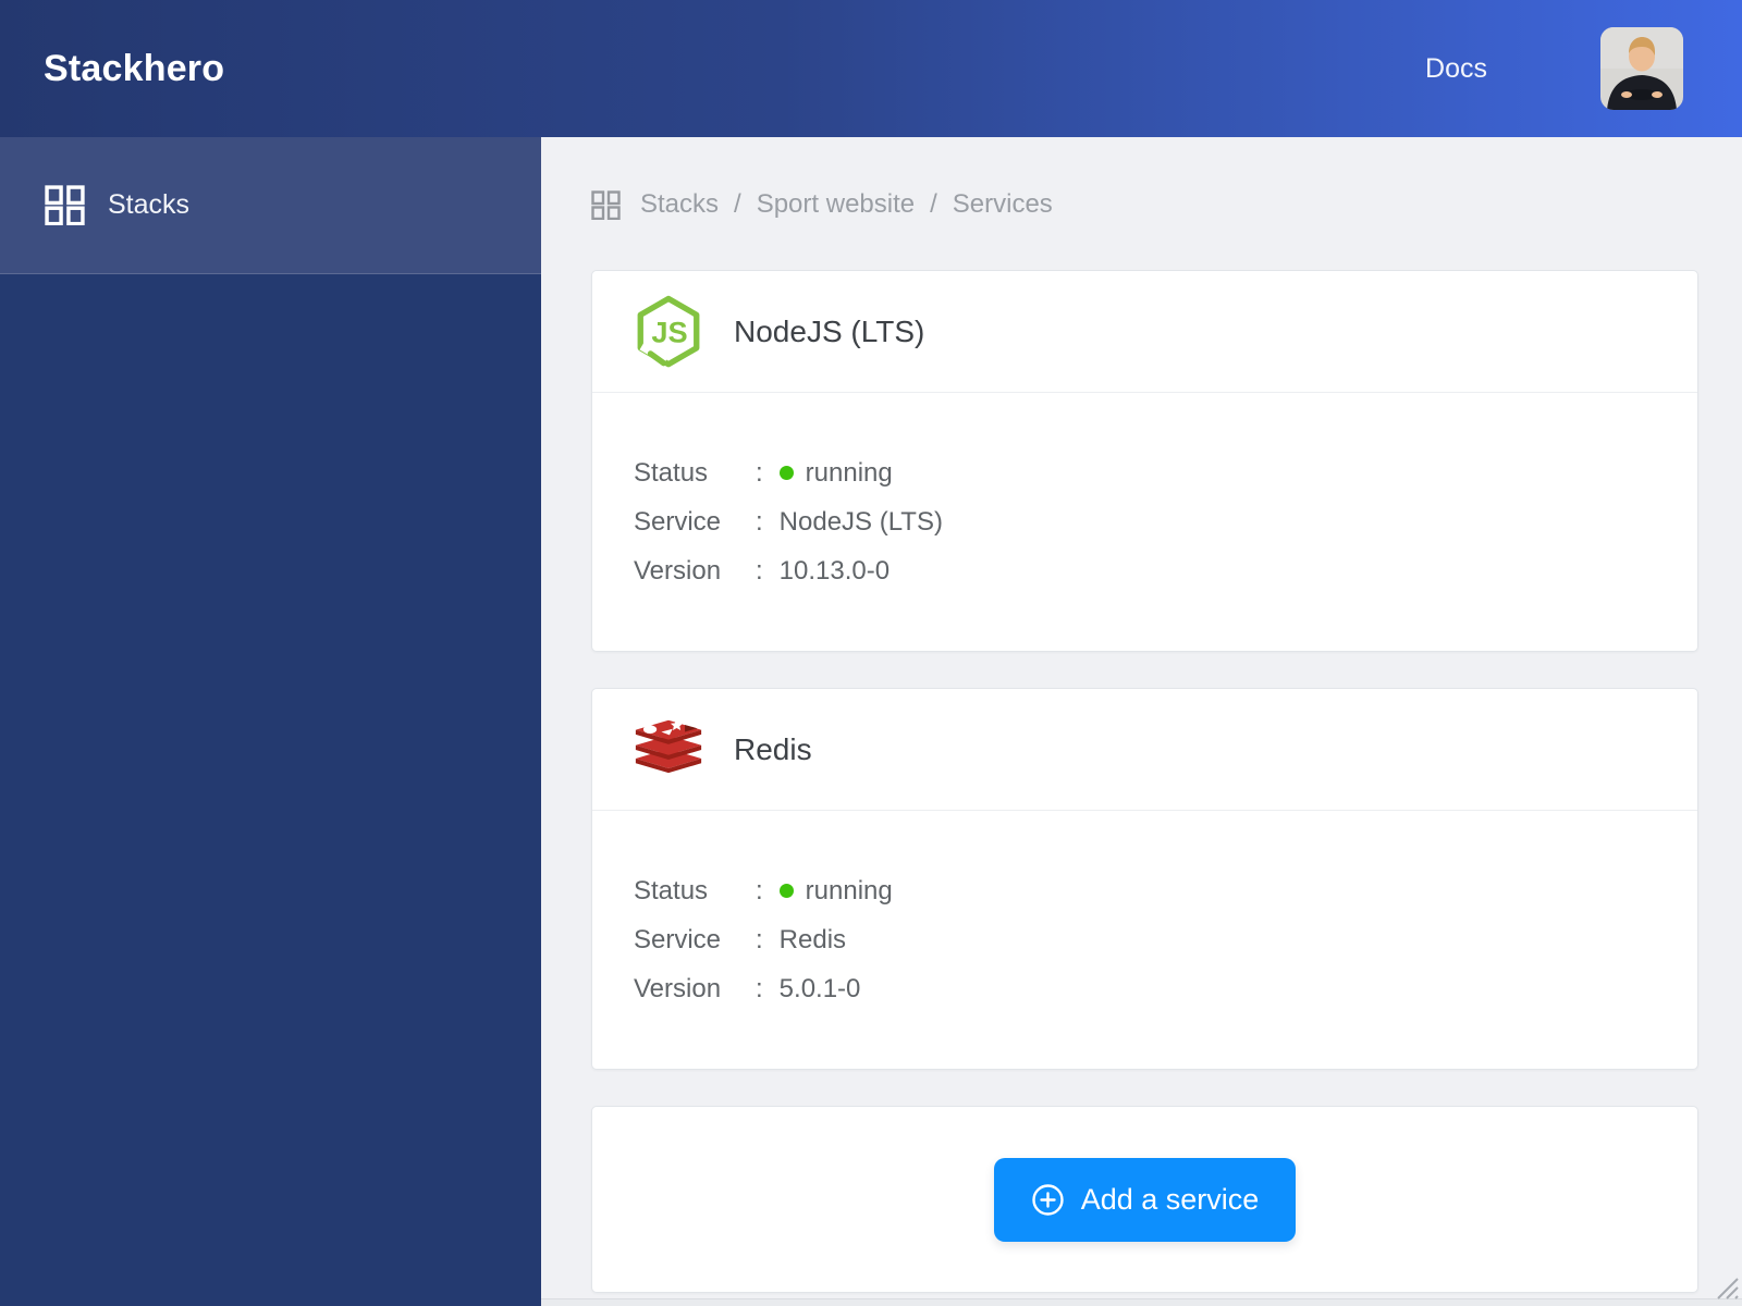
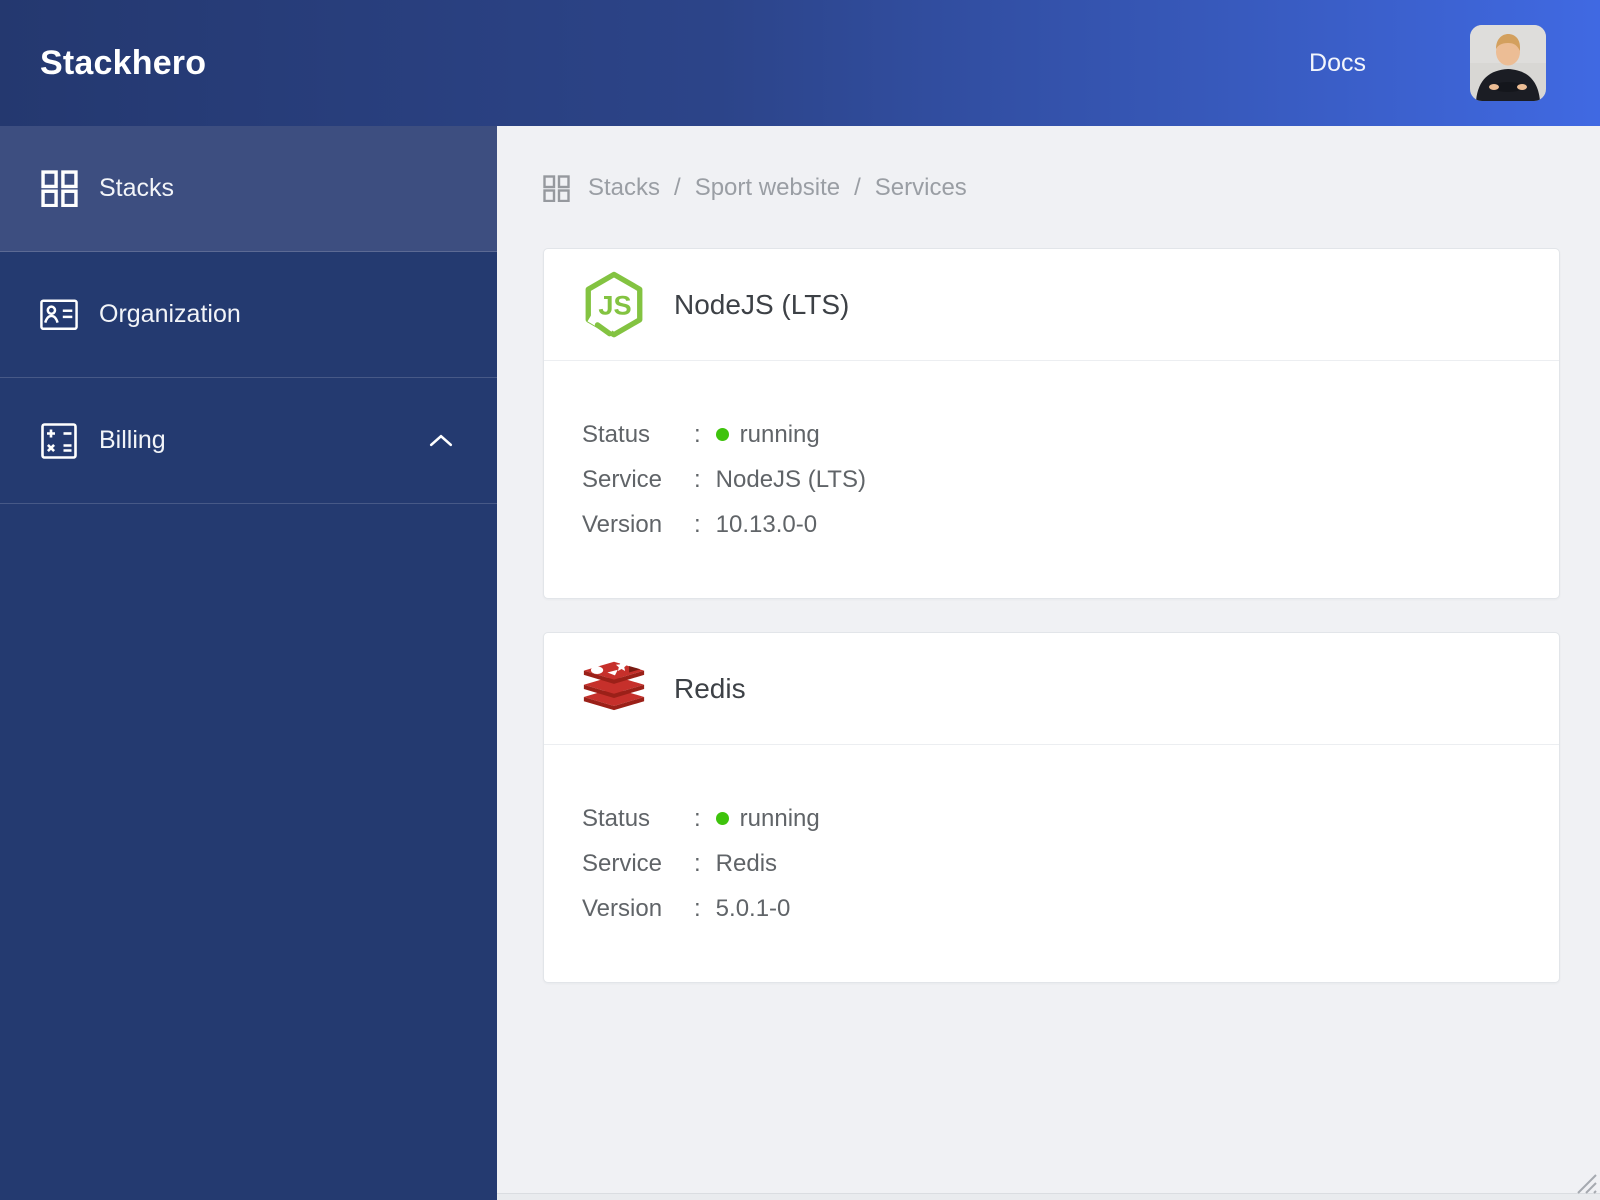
  Stackhero
  Docs
  Stacks
+ Organization
+ Billing
  Stacks
  /
  Sport website
  /
  Services
  JS
  NodeJS (LTS)
  Status
  :
  running
  Service
  :
  NodeJS (LTS)
  Version
  :
  10.13.0-0
  Redis
  Status
  :
  running
  Service
  :
  Redis
  Version
  :
  5.0.1-0
- Add a service
